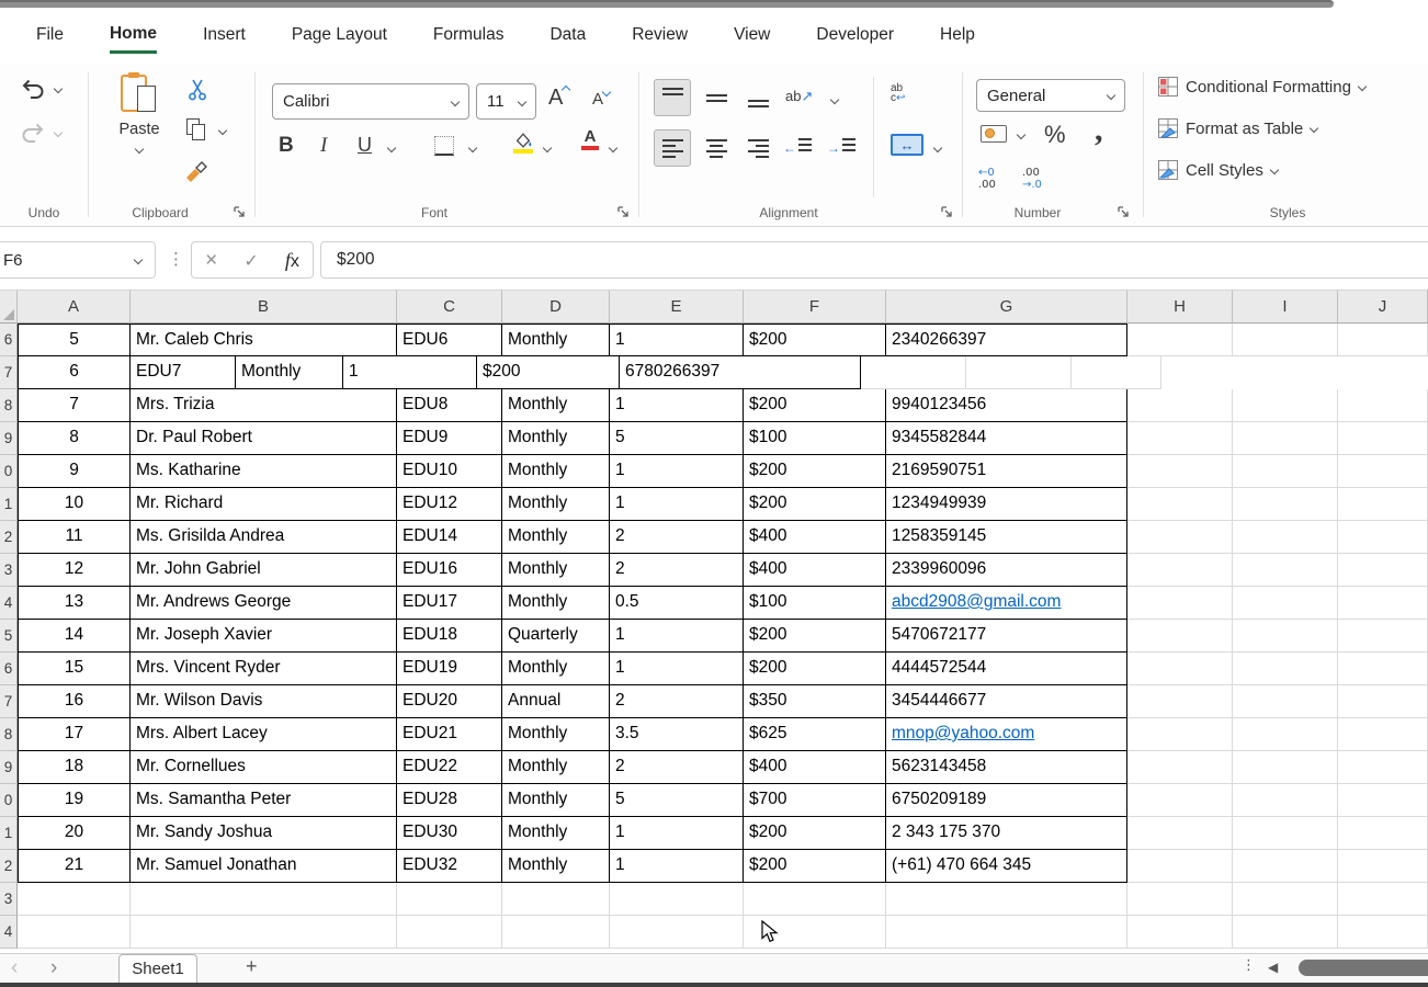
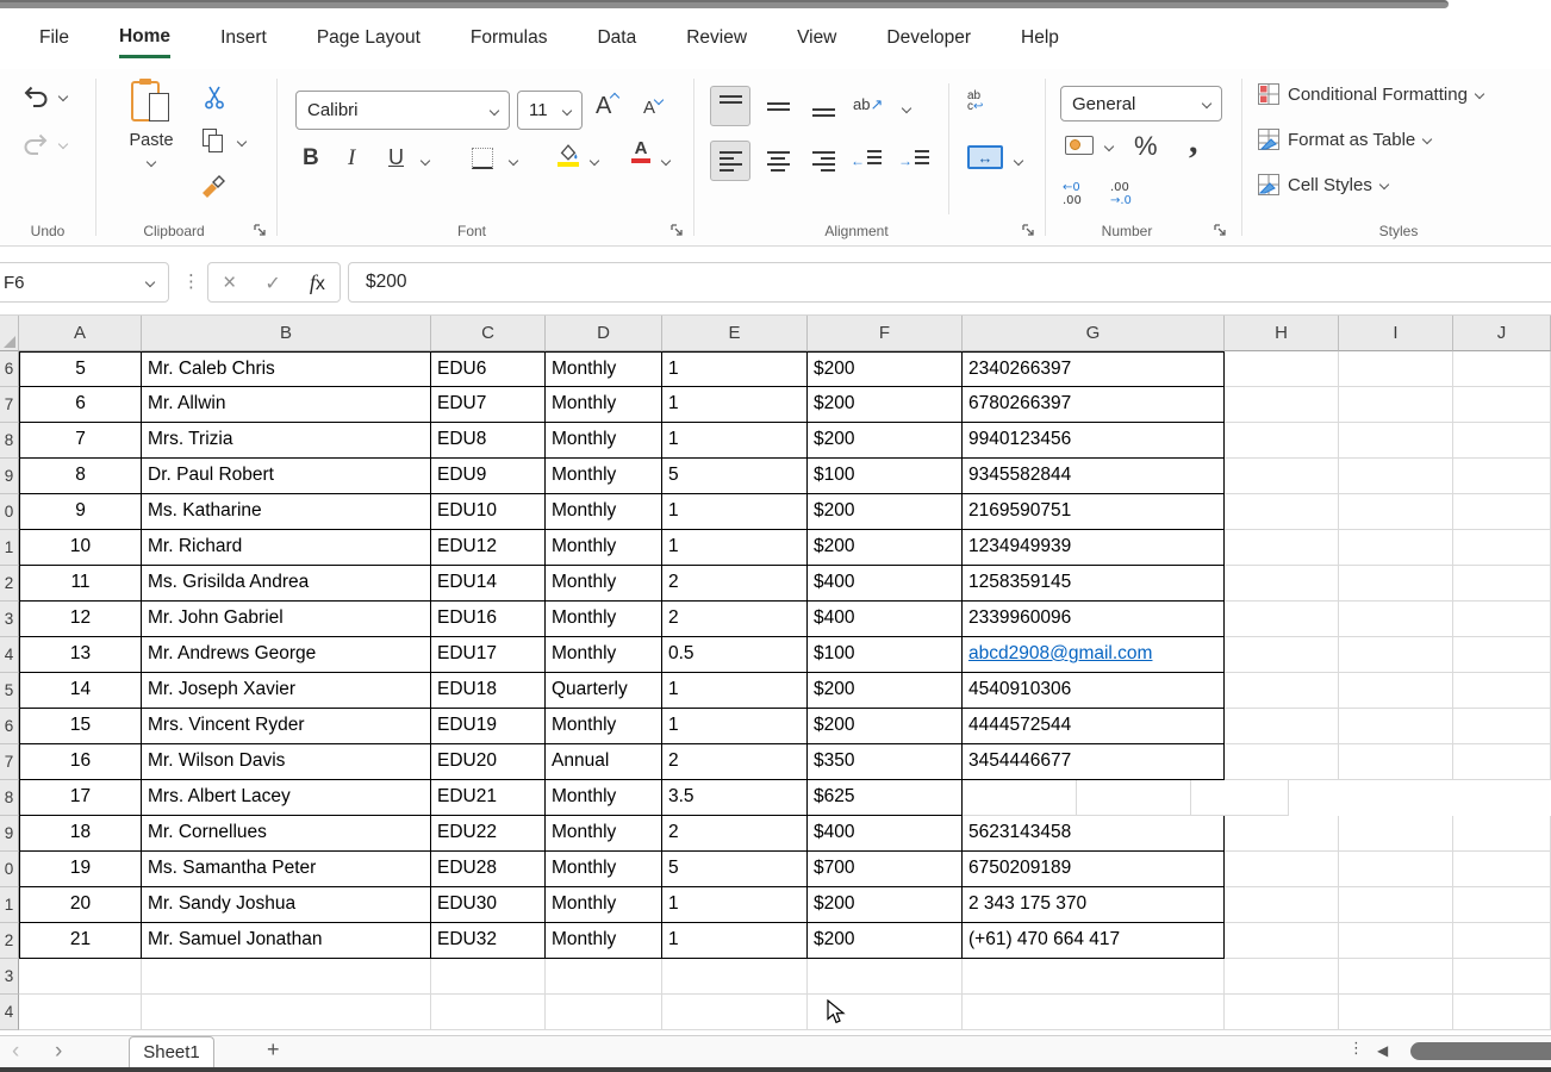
  File
  Home
  Insert
  Page Layout
  Formulas
  Data
  Review
  View
  Developer
  Help
  Undo
  Paste
  Clipboard
  Calibri
  11
  A
  A
  B
  I
  U
  A
  Font
  ab↗
  ab
  c↩
  ←
  →
  ↔
  Alignment
  General
  %
  ,
  ←0
  .00
  .00
  →.0
  Number
  Conditional Formatting
  Format as Table
  Cell Styles
  Styles
  F6
  ⋮
  ×
  ✓
  fx
  $200
  A
  B
  C
  D
  E
  F
  G
  H
  I
  J
  6
  5
  Mr. Caleb Chris
  EDU6
  Monthly
  1
  $200
  2340266397
  7
  6
+ Mr. Allwin
  EDU7
  Monthly
  1
  $200
  6780266397
  8
  7
  Mrs. Trizia
  EDU8
  Monthly
  1
  $200
  9940123456
  9
  8
  Dr. Paul Robert
  EDU9
  Monthly
  5
  $100
  9345582844
  0
  9
  Ms. Katharine
  EDU10
  Monthly
  1
  $200
  2169590751
  1
  10
  Mr. Richard
  EDU12
  Monthly
  1
  $200
  1234949939
  2
  11
  Ms. Grisilda Andrea
  EDU14
  Monthly
  2
  $400
  1258359145
  3
  12
  Mr. John Gabriel
  EDU16
  Monthly
  2
  $400
  2339960096
  4
  13
  Mr. Andrews George
  EDU17
  Monthly
  0.5
  $100
  abcd2908@gmail.com
  5
  14
  Mr. Joseph Xavier
  EDU18
  Quarterly
  1
  $200
- 5470672177
+ 4540910306
  6
  15
  Mrs. Vincent Ryder
  EDU19
  Monthly
  1
  $200
  4444572544
  7
  16
  Mr. Wilson Davis
  EDU20
  Annual
  2
  $350
  3454446677
  8
  17
  Mrs. Albert Lacey
  EDU21
  Monthly
  3.5
  $625
- mnop@yahoo.com
  9
  18
  Mr. Cornellues
  EDU22
  Monthly
  2
  $400
  5623143458
  0
  19
  Ms. Samantha Peter
  EDU28
  Monthly
  5
  $700
  6750209189
  1
  20
  Mr. Sandy Joshua
  EDU30
  Monthly
  1
  $200
  2 343 175 370
  2
  21
  Mr. Samuel Jonathan
  EDU32
  Monthly
  1
  $200
- (+61) 470 664 345
+ (+61) 470 664 417
  3
  4
  ‹
  ›
  Sheet1
  +
  ⋮
  ◀
